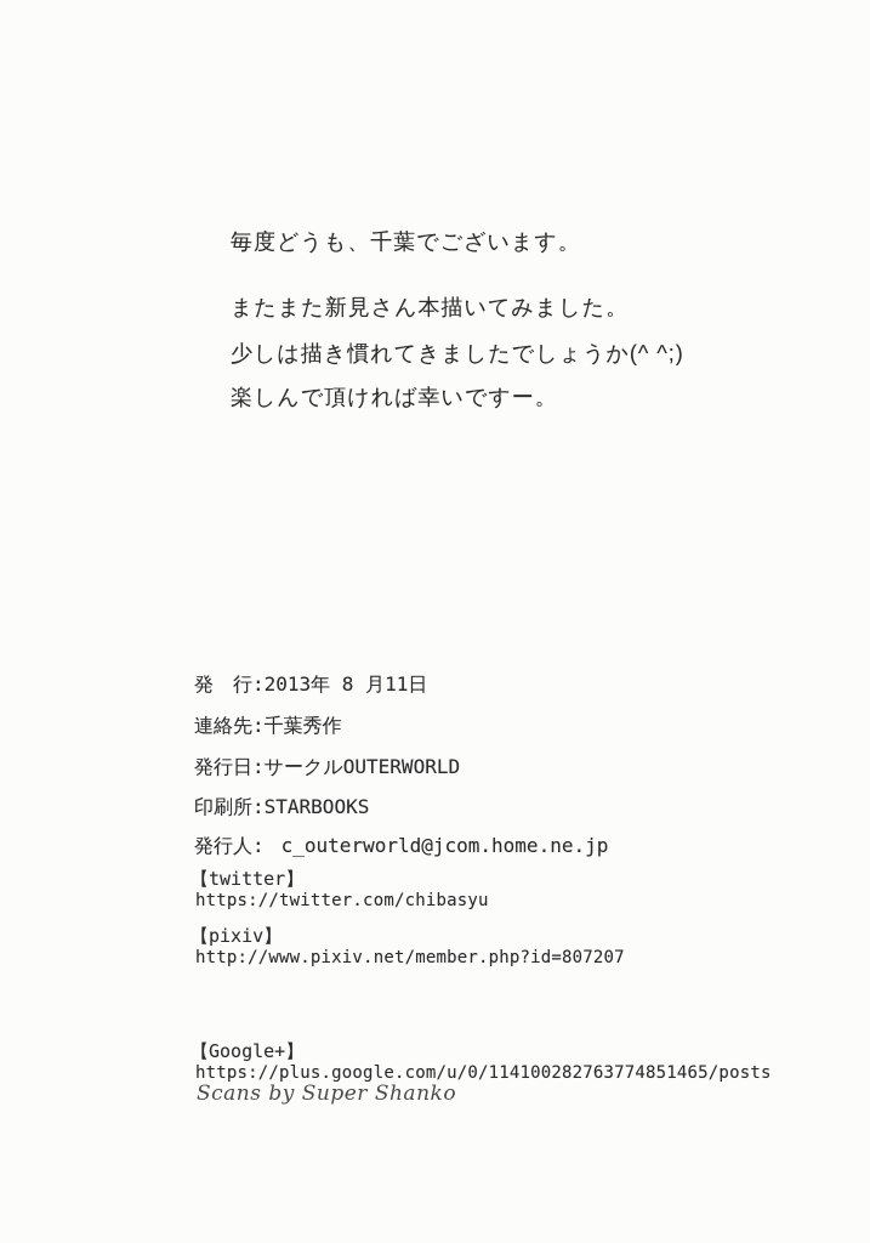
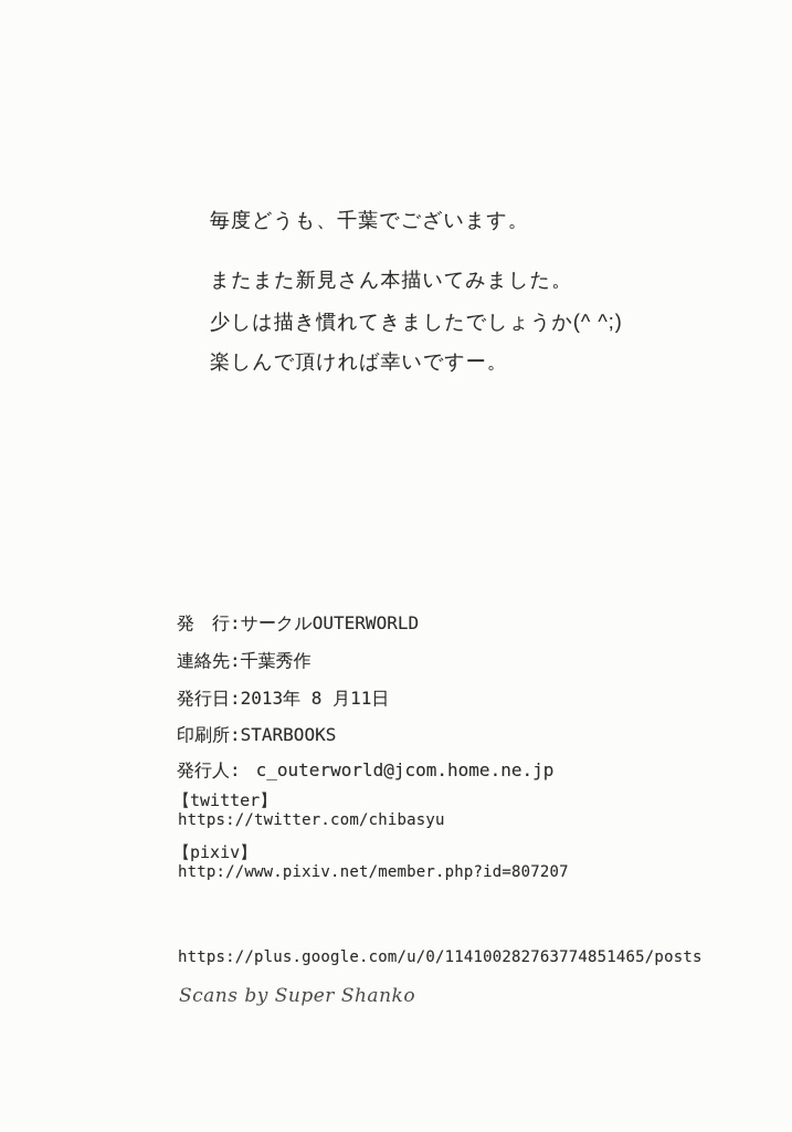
  毎度どうも、千葉でございます。
  またまた新見さん本描いてみました。
  少しは描き慣れてきましたでしょうか(^ ^;)
  楽しんで頂ければ幸いですー。
- 発 行:2013年 8 月11日
+ 発 行:サークルOUTERWORLD
  連絡先:千葉秀作
- 発行日:サークルOUTERWORLD
+ 発行日:2013年 8 月11日
  印刷所:STARBOOKS
  発行人: c_outerworld@jcom.home.ne.jp
  【twitter】
  https://twitter.com/chibasyu
  【pixiv】
  http://www.pixiv.net/member.php?id=807207
- 【Google+】
  https://plus.google.com/u/0/114100282763774851465/posts
  Scans by Super Shanko
